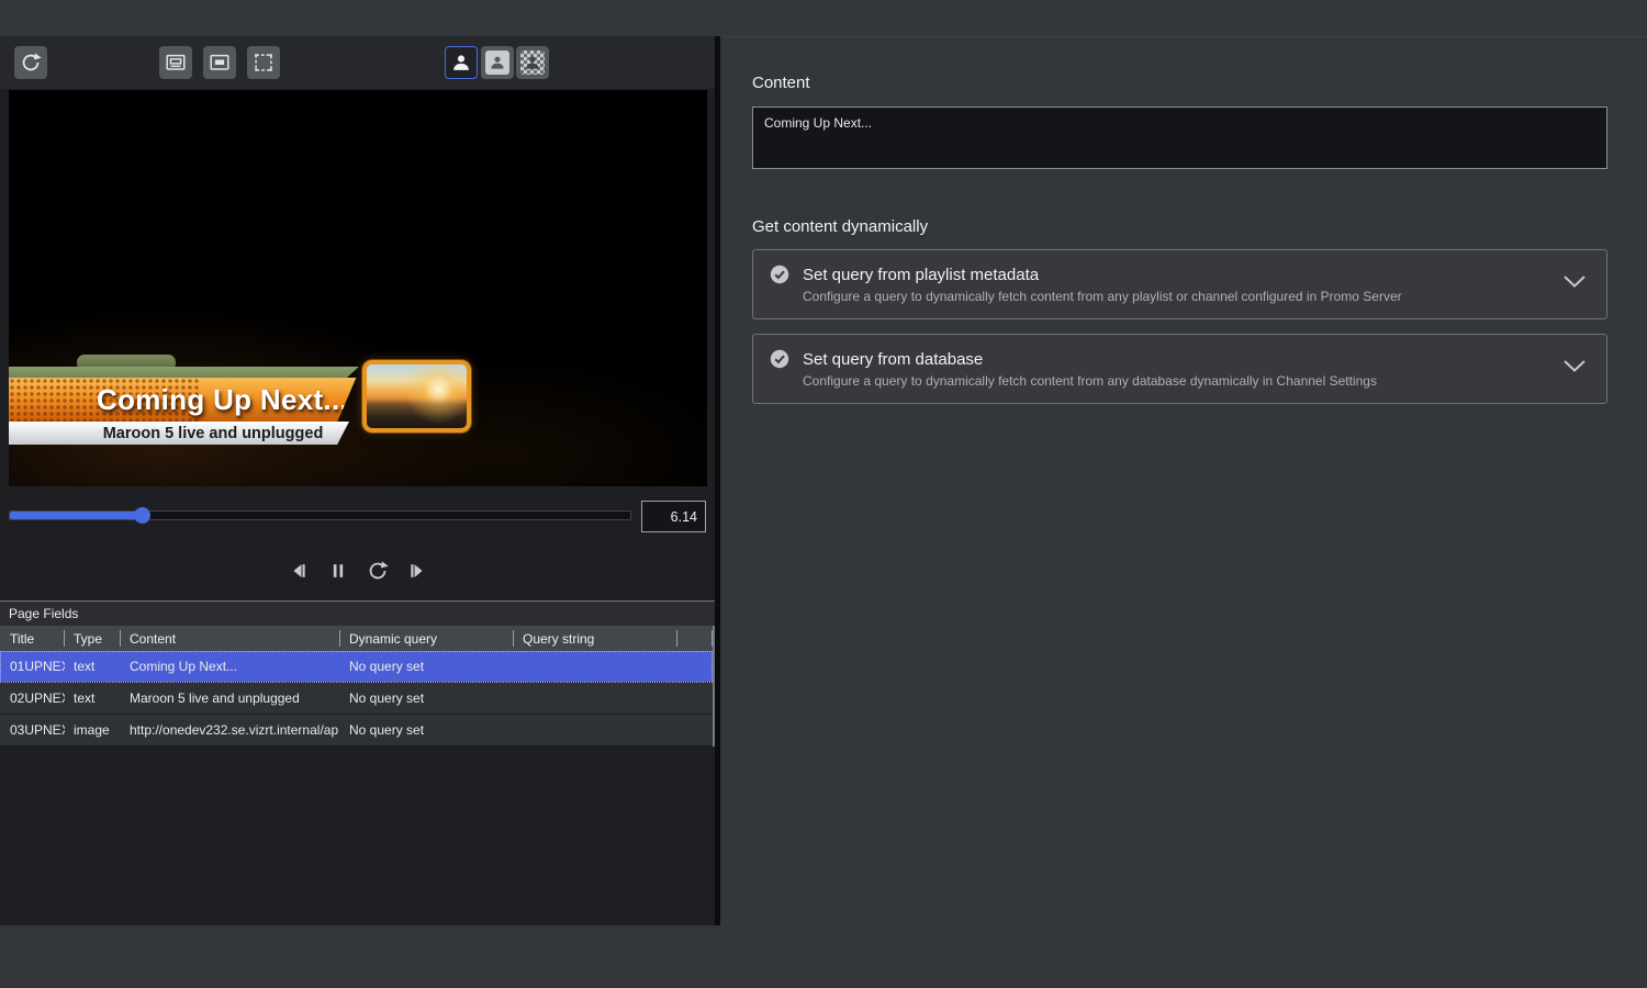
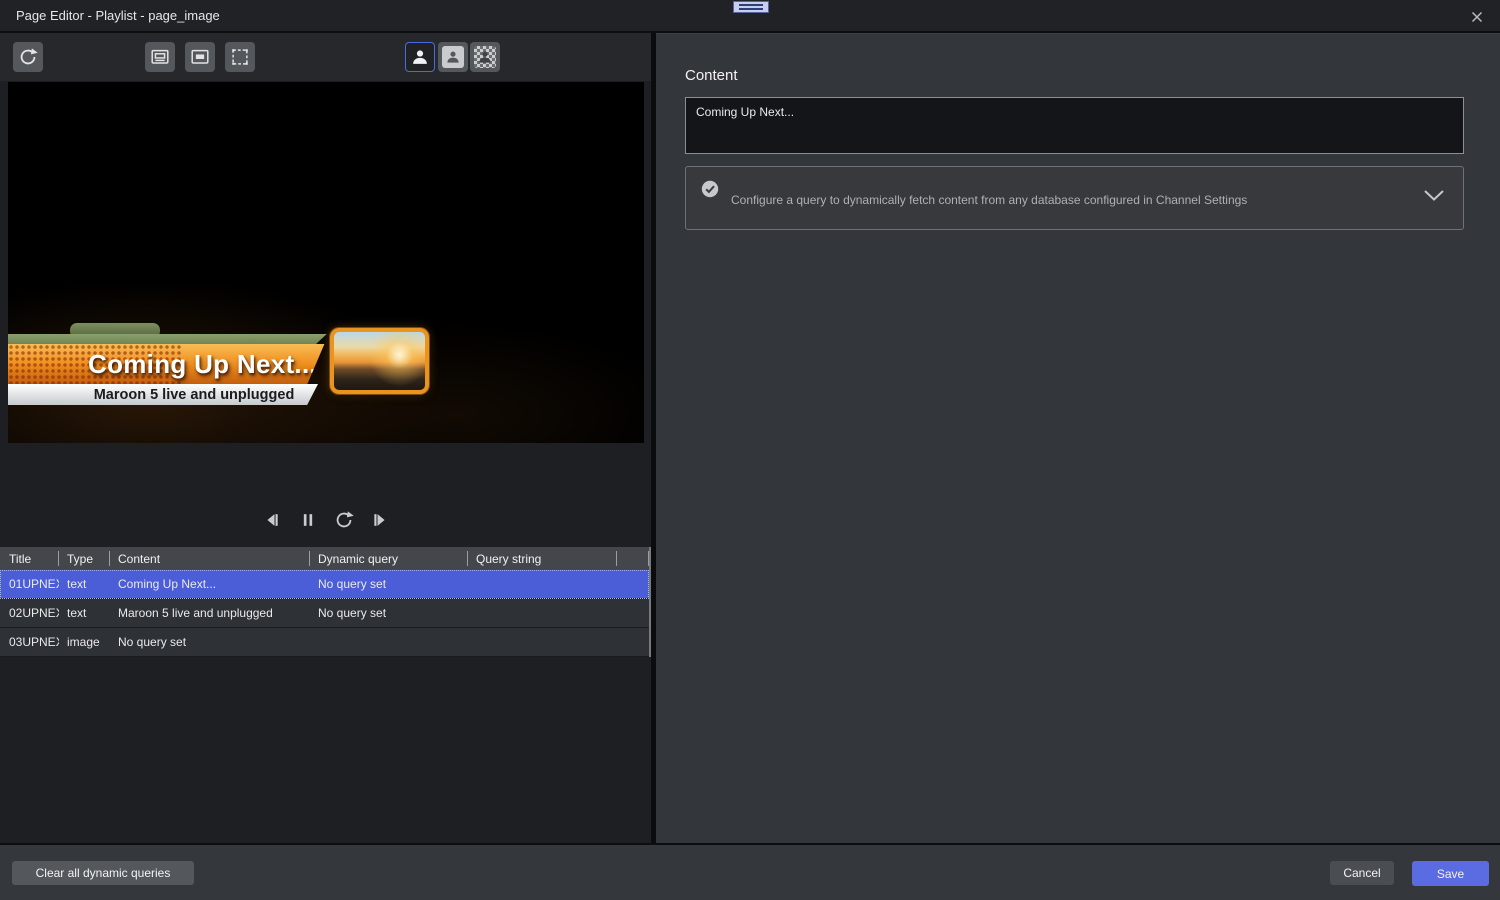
+ Page Editor - Playlist - page_image
  Coming Up Next...
  Maroon 5 live and unplugged
- 6.14
- Page Fields
  Title
  Type
  Content
  Dynamic query
  Query string
  01UPNE
  text
  Coming Up Next...
  No query set
  02UPNE
  text
  Maroon 5 live and unplugged
  No query set
  03UPNE
  image
- http://onedev232.se.vizrt.internal/ap
  No query set
  Content
  Coming Up Next...
- Get content dynamically
- Set query from playlist metadata
- Configure a query to dynamically fetch content from any playlist or channel configured in Promo Server
- Set query from database
- Configure a query to dynamically fetch content from any database dynamically in Channel Settings
+ Configure a query to dynamically fetch content from any database configured in Channel Settings
+ Clear all dynamic queries
+ Cancel
+ Save
